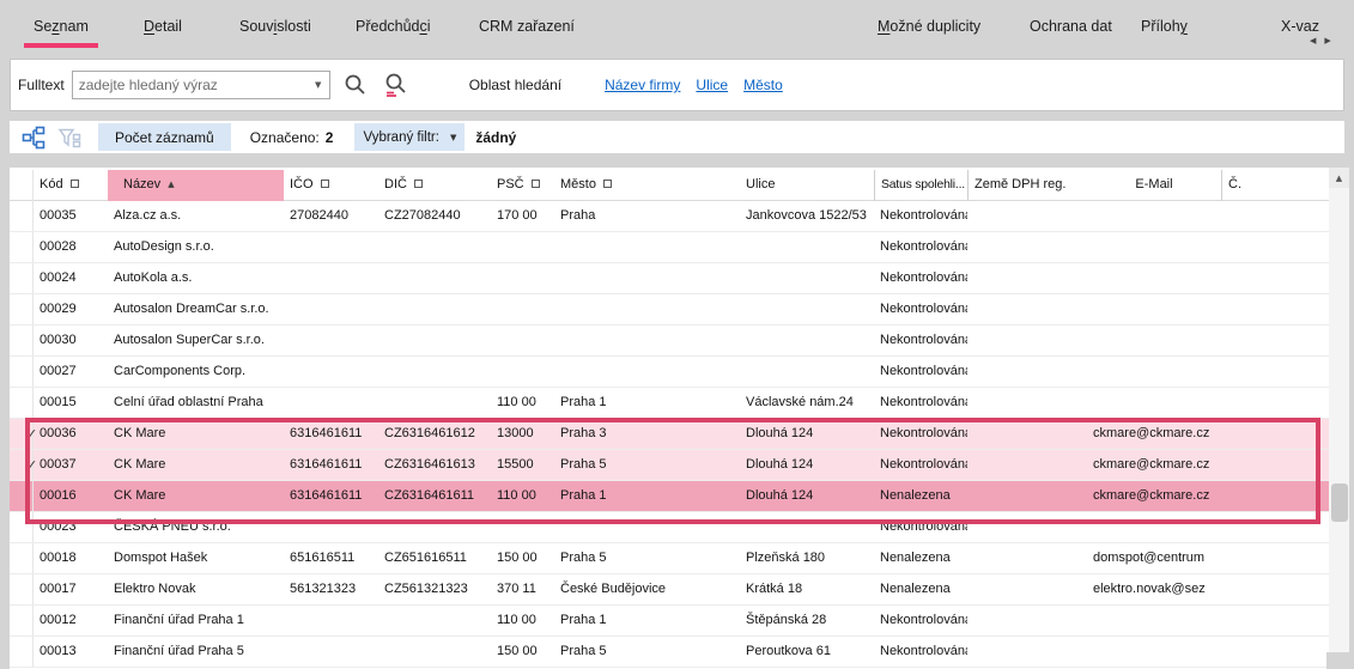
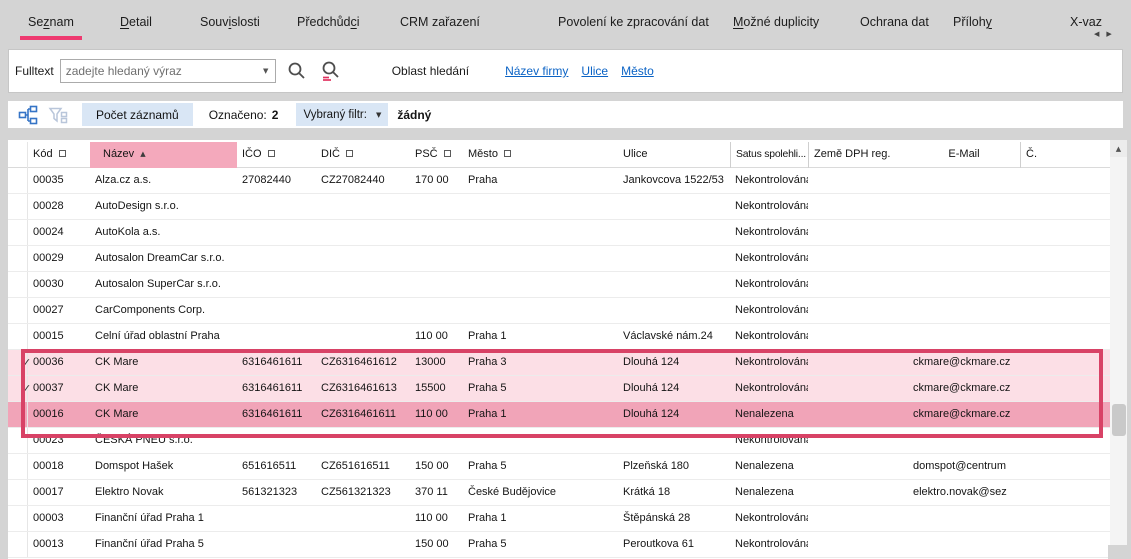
  Se
  z
  nam
  D
  etail
  Souv
  i
  slosti
  Předchůd
  c
  i
  CRM zařazení
+ Povolení ke zpracování dat
  M
  ožné duplicity
  Ochrana dat
  Příloh
  y
  X-vaz
  ◀
  ▶
  Fulltext
  zadejte hledaný výraz
  ▼
  Oblast hledání
  Název firmy
  Ulice
  Město
  Počet záznamů
  Označeno:
  2
  Vybraný filtr:
  ▼
  žádný
  Kód
  Název ▲
  IČO
  DIČ
  PSČ
  Město
  Ulice
  Satus spolehli...
  Země DPH reg.
  E-Mail
  Č.
  00035
  Alza.cz a.s.
  27082440
  CZ27082440
  170 00
  Praha
  Jankovcova 1522/53
  Nekontrolován
  00028
  AutoDesign s.r.o.
  Nekontrolován
  00024
  AutoKola a.s.
  Nekontrolován
  00029
  Autosalon DreamCar s.r.o.
  Nekontrolován
  00030
  Autosalon SuperCar s.r.o.
  Nekontrolován
  00027
  CarComponents Corp.
  Nekontrolován
  00015
  Celní úřad oblastní Praha
  110 00
  Praha 1
  Václavské nám.24
  Nekontrolován
  ✓
  00036
  CK Mare
  6316461611
  CZ6316461612
  13000
  Praha 3
  Dlouhá 124
  Nekontrolován
  ckmare@ckmare.cz
  ✓
  00037
  CK Mare
  6316461611
  CZ6316461613
  15500
  Praha 5
  Dlouhá 124
  Nekontrolován
  ckmare@ckmare.cz
  00016
  CK Mare
  6316461611
  CZ6316461611
  110 00
  Praha 1
  Dlouhá 124
  Nenalezena
  ckmare@ckmare.cz
  00023
  ČESKÁ PNEU s.r.o.
  Nekontrolován
  00018
  Domspot Hašek
  651616511
  CZ651616511
  150 00
  Praha 5
  Plzeňská 180
  Nenalezena
  domspot@centrum
  00017
  Elektro Novak
  561321323
  CZ561321323
  370 11
  České Budějovice
  Krátká 18
  Nenalezena
  elektro.novak@sez
- 00012
+ 00003
  Finanční úřad Praha 1
  110 00
  Praha 1
  Štěpánská 28
  Nekontrolován
  00013
  Finanční úřad Praha 5
  150 00
  Praha 5
  Peroutkova 61
  Nekontrolován
  ▲
